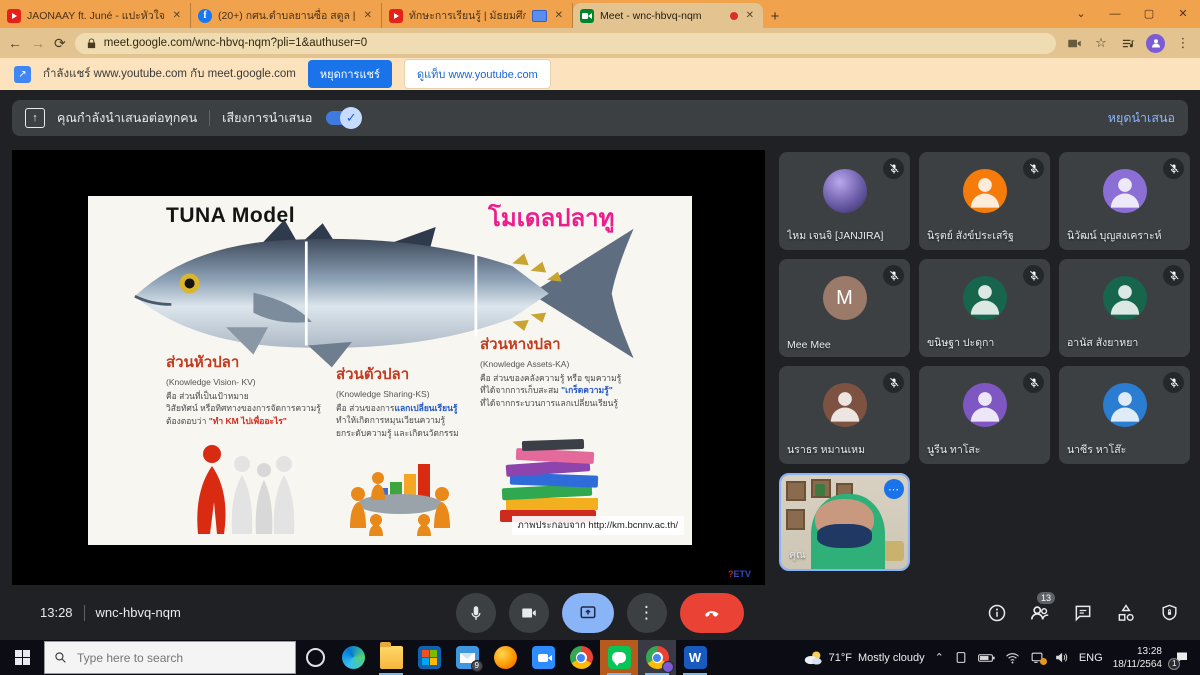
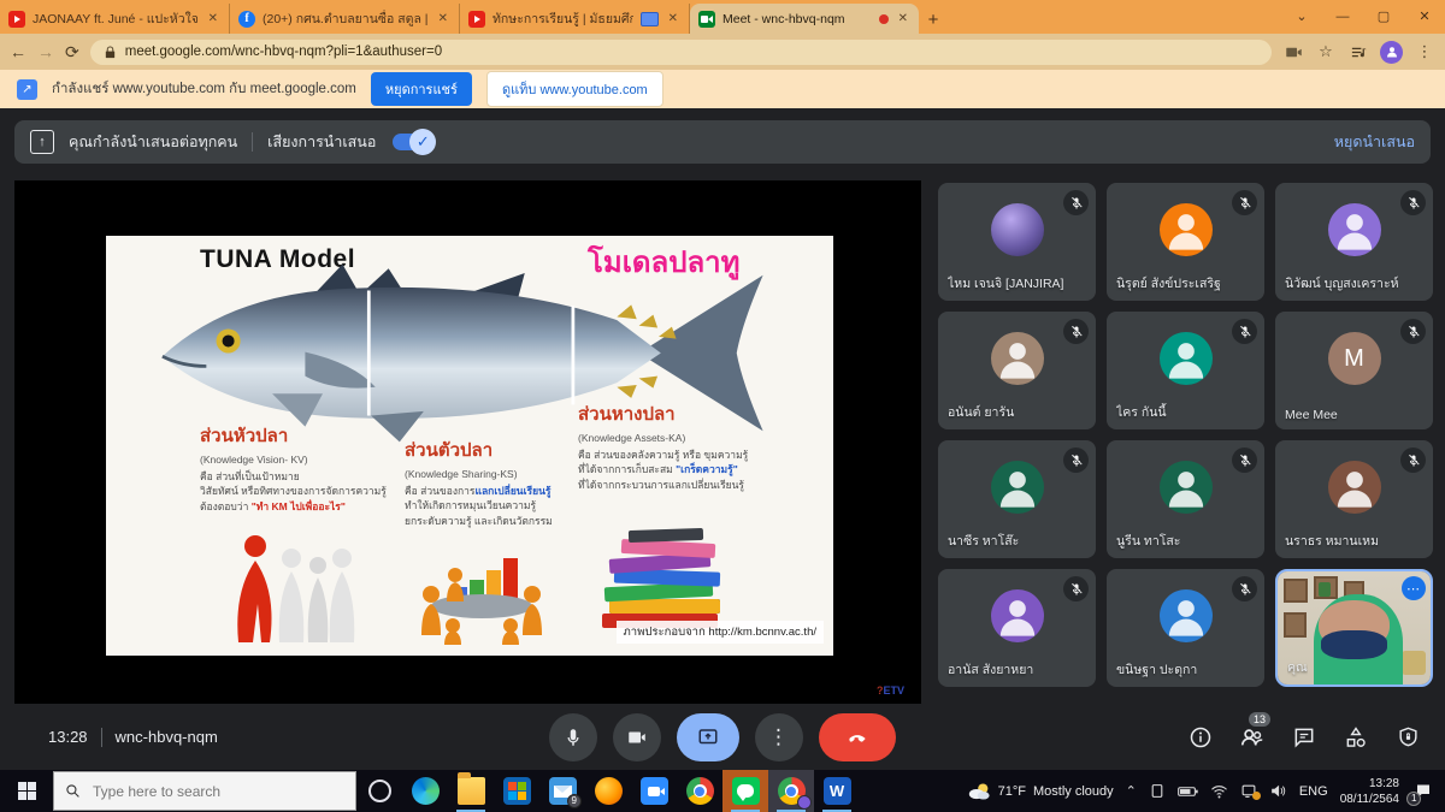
  JAONAAY ft. Juné - แปะหัวใจ
  ✕
  f
  (20+) กศน.ตำบลยานซื่อ สตูล |
  ✕
  ทักษะการเรียนรู้ | มัธยมศึ
  ✕
  Meet - wnc-hbvq-nqm
  ✕
  +
  ⌄
  —
  ▢
  ✕
  ←
  →
  ⟳
  meet.google.com/wnc-hbvq-nqm?pli=1&authuser=0
  ☆
  ⋮
  ↗
  กำลังแชร์ www.youtube.com กับ meet.google.com
  หยุดการแชร์
  ดูแท็บ www.youtube.com
  คุณกำลังนำเสนอต่อทุกคน
  เสียงการนำเสนอ
  ✓
  หยุดนำเสนอ
  TUNA Model
  โมเดลปลาทู
  ส่วนหัวปลา
  (Knowledge Vision- KV)
  คือ ส่วนที่เป็นเป้าหมาย
  วิสัยทัศน์ หรือทิศทางของการจัดการความรู้
  ต้องตอบว่า "ทำ KM ไปเพื่ออะไร"
  ส่วนตัวปลา
  (Knowledge Sharing-KS)
  คือ ส่วนของการแลกเปลี่ยนเรียนรู้
  ทำให้เกิดการหมุนเวียนความรู้
  ยกระดับความรู้ และเกิดนวัตกรรม
  ส่วนหางปลา
  (Knowledge Assets-KA)
  คือ ส่วนของคลังความรู้ หรือ ขุมความรู้
  ที่ได้จากการเก็บสะสม "เกร็ดความรู้"
  ที่ได้จากกระบวนการแลกเปลี่ยนเรียนรู้
  ภาพประกอบจาก http://km.bcnnv.ac.th/
  ?ETV
  ไหม เจนจิ [JANJIRA]
  นิรุตย์ สังข์ประเสริฐ
  นิวัฒน์ บุญสงเคราะห์
+ อนันต์ ยารัน
+ ไคร กันนี้
  M
  Mee Mee
- ขนิษฐา ปะดุกา
+ นาซีร หาโส๊ะ
- อานัส สังยาหยา
+ นูรีน ทาโสะ
  นราธร หมานเหม
- นูรีน ทาโสะ
+ อานัส สังยาหยา
- นาซีร หาโส๊ะ
+ ขนิษฐา ปะดุกา
  ⋯
  คุณ
  13:28
  wnc-hbvq-nqm
  ⋮
  13
  Type here to search
  9
  W
  71°F
  Mostly cloudy
  ⌃
  ENG
  13:28
- 18/11/2564
+ 08/11/2564
  1
